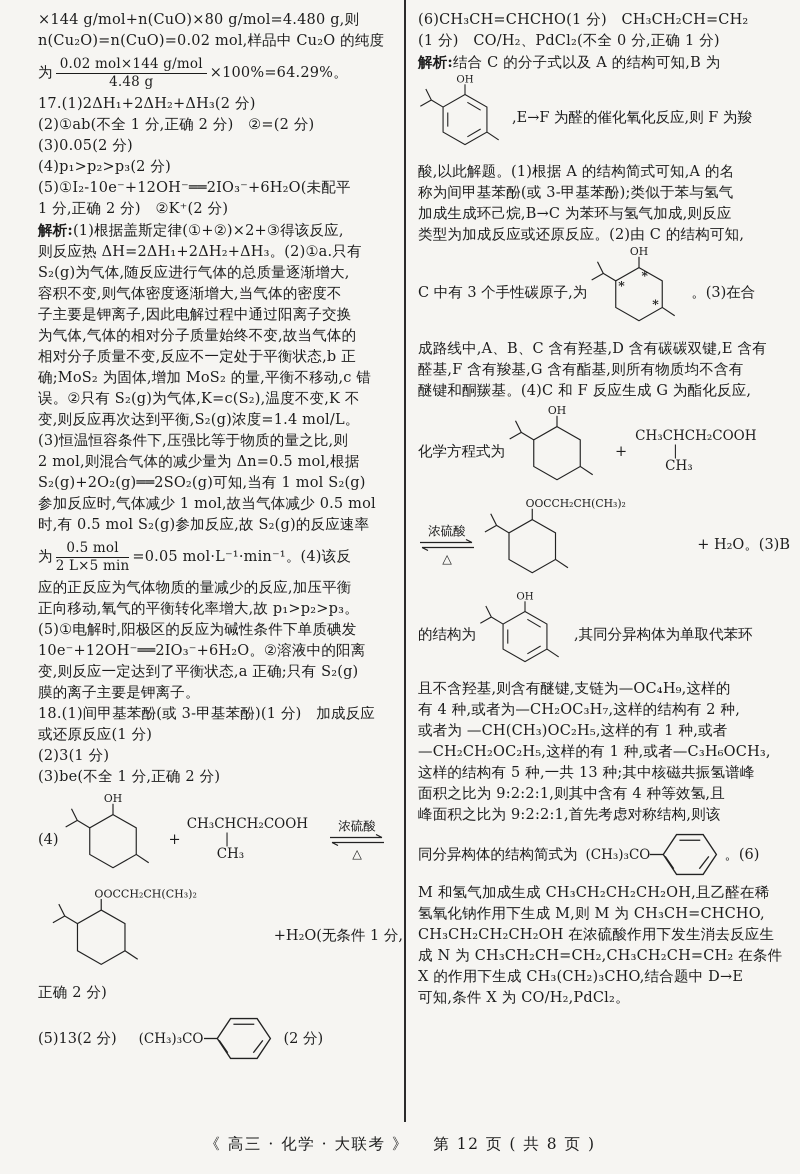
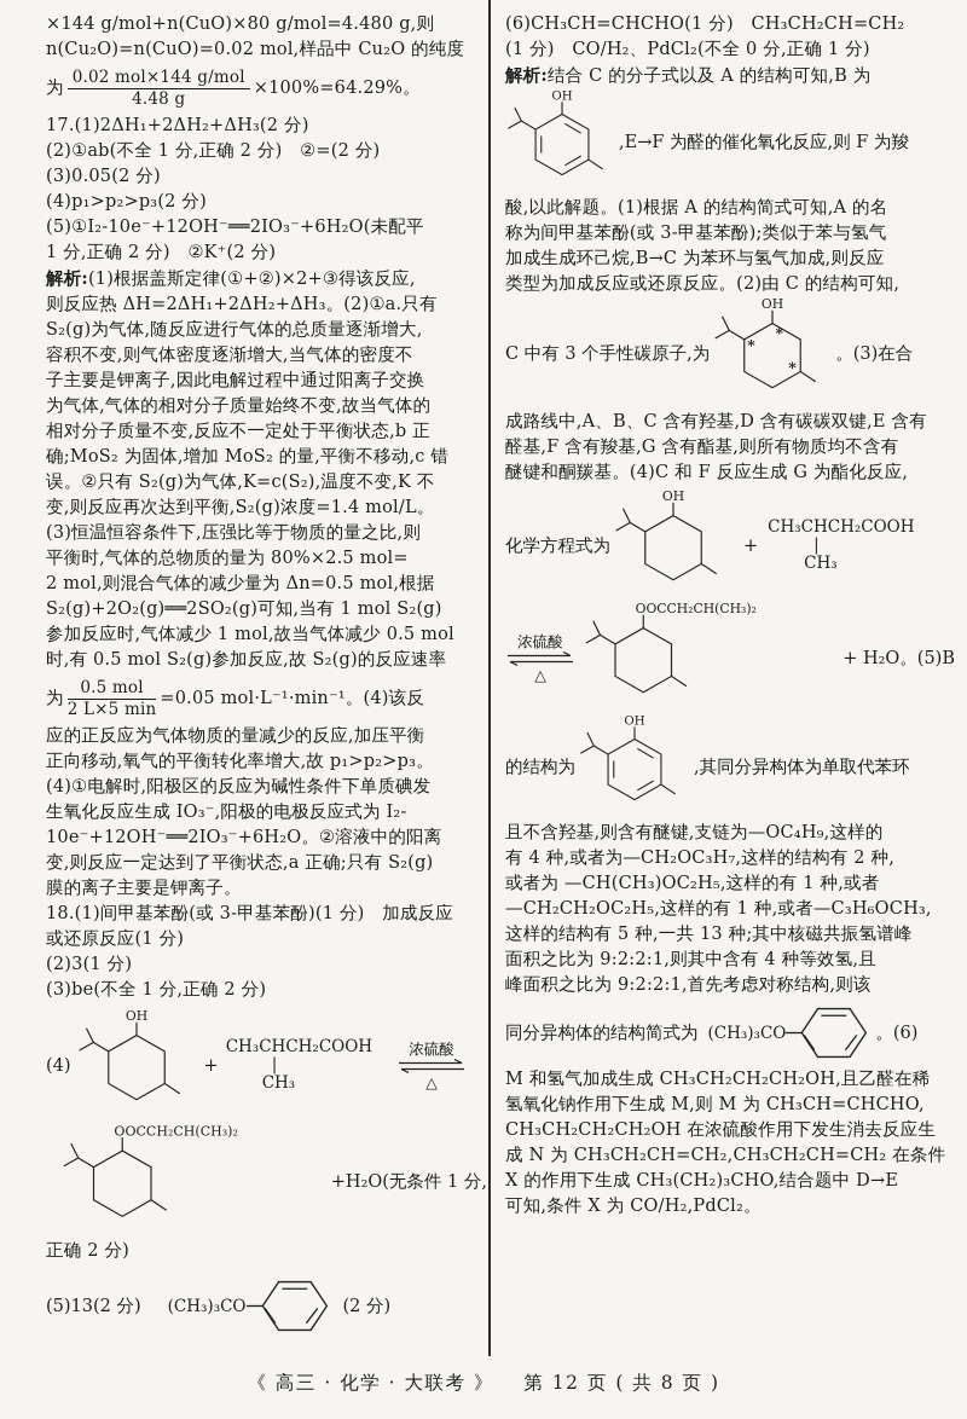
  ×144 g/mol+n(CuO)×80 g/mol=4.480 g,则
  n(Cu₂O)=n(CuO)=0.02 mol,样品中 Cu₂O 的纯度
  为
  0.02 mol×144 g/mol
  4.48 g
  ×100%=64.29%。
  17.(1)2ΔH₁+2ΔH₂+ΔH₃(2 分)
  (2)①ab(不全 1 分,正确 2 分) ②=(2 分)
  (3)0.05(2 分)
  (4)p₁>p₂>p₃(2 分)
  (5)①I₂-10e⁻+12OH⁻══2IO₃⁻+6H₂O(未配平
  1 分,正确 2 分) ②K⁺(2 分)
  解析:(1)根据盖斯定律(①+②)×2+③得该反应,
  则反应热 ΔH=2ΔH₁+2ΔH₂+ΔH₃。(2)①a.只有
  S₂(g)为气体,随反应进行气体的总质量逐渐增大,
  容积不变,则气体密度逐渐增大,当气体的密度不
  子主要是钾离子,因此电解过程中通过阳离子交换
  为气体,气体的相对分子质量始终不变,故当气体的
  相对分子质量不变,反应不一定处于平衡状态,b 正
  确;MoS₂ 为固体,增加 MoS₂ 的量,平衡不移动,c 错
  误。②只有 S₂(g)为气体,K=c(S₂),温度不变,K 不
  变,则反应再次达到平衡,S₂(g)浓度=1.4 mol/L。
  (3)恒温恒容条件下,压强比等于物质的量之比,则
+ 平衡时,气体的总物质的量为 80%×2.5 mol=
  2 mol,则混合气体的减少量为 Δn=0.5 mol,根据
  S₂(g)+2O₂(g)══2SO₂(g)可知,当有 1 mol S₂(g)
  参加反应时,气体减少 1 mol,故当气体减少 0.5 mol
  时,有 0.5 mol S₂(g)参加反应,故 S₂(g)的反应速率
  为
  0.5 mol
  2 L×5 min
  =0.05 mol·L⁻¹·min⁻¹。(4)该反
  应的正反应为气体物质的量减少的反应,加压平衡
  正向移动,氧气的平衡转化率增大,故 p₁>p₂>p₃。
- (5)①电解时,阳极区的反应为碱性条件下单质碘发
+ (4)①电解时,阳极区的反应为碱性条件下单质碘发
+ 生氧化反应生成 IO₃⁻,阳极的电极反应式为 I₂-
  10e⁻+12OH⁻══2IO₃⁻+6H₂O。②溶液中的阳离
  变,则反应一定达到了平衡状态,a 正确;只有 S₂(g)
  膜的离子主要是钾离子。
  18.(1)间甲基苯酚(或 3-甲基苯酚)(1 分) 加成反应
  或还原反应(1 分)
  (2)3(1 分)
  (3)be(不全 1 分,正确 2 分)
  (4)
  OH
  +
  CH₃CHCH₂COOH
  |
  CH₃
  浓硫酸
  △
  OOCCH₂CH(CH₃)₂
  +H₂O(无条件 1 分,
  正确 2 分)
  (5)13(2 分)
  (CH₃)₃CO
  (2 分)
  (6)CH₃CH=CHCHO(1 分) CH₃CH₂CH=CH₂
  (1 分) CO/H₂、PdCl₂(不全 0 分,正确 1 分)
  解析:结合 C 的分子式以及 A 的结构可知,B 为
  OH
  ,E→F 为醛的催化氧化反应,则 F 为羧
  酸,以此解题。(1)根据 A 的结构简式可知,A 的名
  称为间甲基苯酚(或 3-甲基苯酚);类似于苯与氢气
  加成生成环己烷,B→C 为苯环与氢气加成,则反应
  类型为加成反应或还原反应。(2)由 C 的结构可知,
  C 中有 3 个手性碳原子,为
  OH
  *
  *
  *
  。(3)在合
  成路线中,A、B、C 含有羟基,D 含有碳碳双键,E 含有
  醛基,F 含有羧基,G 含有酯基,则所有物质均不含有
  醚键和酮羰基。(4)C 和 F 反应生成 G 为酯化反应,
  化学方程式为
  OH
  +
  CH₃CHCH₂COOH
  |
  CH₃
  浓硫酸
  △
  OOCCH₂CH(CH₃)₂
- + H₂O。(3)B
+ + H₂O。(5)B
  的结构为
  OH
  ,其同分异构体为单取代苯环
  且不含羟基,则含有醚键,支链为—OC₄H₉,这样的
  有 4 种,或者为—CH₂OC₃H₇,这样的结构有 2 种,
  或者为 —CH(CH₃)OC₂H₅,这样的有 1 种,或者
  —CH₂CH₂OC₂H₅,这样的有 1 种,或者—C₃H₆OCH₃,
  这样的结构有 5 种,一共 13 种;其中核磁共振氢谱峰
  面积之比为 9:2:2:1,则其中含有 4 种等效氢,且
  峰面积之比为 9:2:2:1,首先考虑对称结构,则该
  同分异构体的结构简式为
  (CH₃)₃CO
  。(6)
  M 和氢气加成生成 CH₃CH₂CH₂CH₂OH,且乙醛在稀
  氢氧化钠作用下生成 M,则 M 为 CH₃CH=CHCHO,
  CH₃CH₂CH₂CH₂OH 在浓硫酸作用下发生消去反应生
  成 N 为 CH₃CH₂CH=CH₂,CH₃CH₂CH=CH₂ 在条件
  X 的作用下生成 CH₃(CH₂)₃CHO,结合题中 D→E
  可知,条件 X 为 CO/H₂,PdCl₂。
  《 高三 · 化学 · 大联考 》 第 12 页 ( 共 8 页 )
